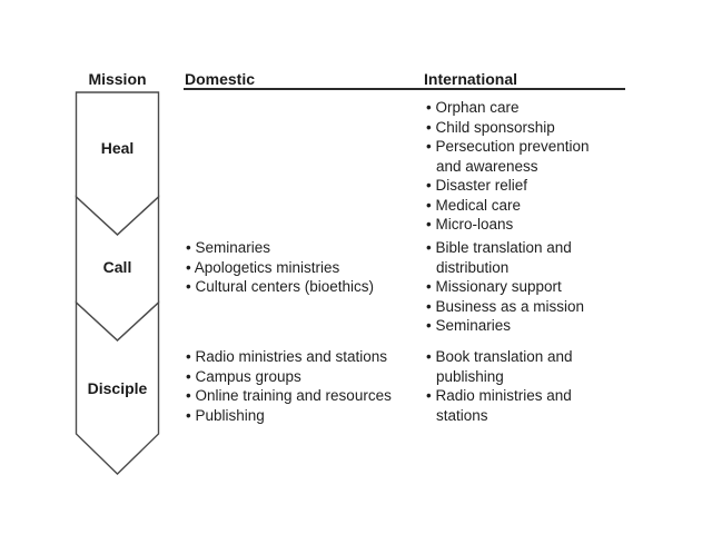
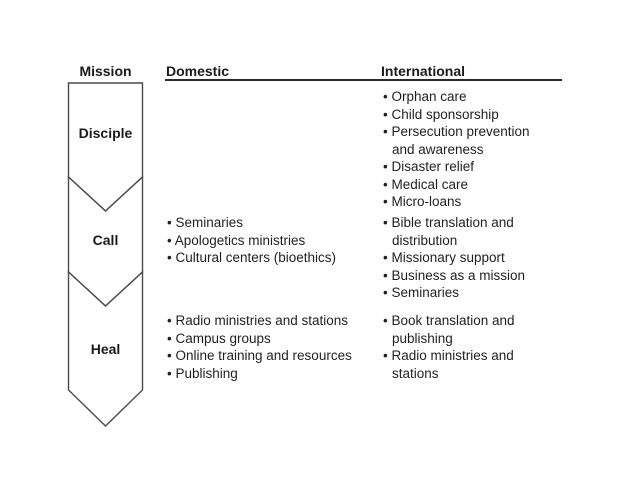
  Mission
- Heal
+ Disciple
  Call
- Disciple
+ Heal
  Domestic
  International
  • Orphan care
  • Child sponsorship
  • Persecution prevention and awareness
  • Disaster relief
  • Medical care
  • Micro-loans
  • Seminaries
  • Apologetics ministries
  • Cultural centers (bioethics)
  • Bible translation and distribution
  • Missionary support
  • Business as a mission
  • Seminaries
  • Radio ministries and stations
  • Campus groups
  • Online training and resources
  • Publishing
  • Book translation and publishing
  • Radio ministries and stations
